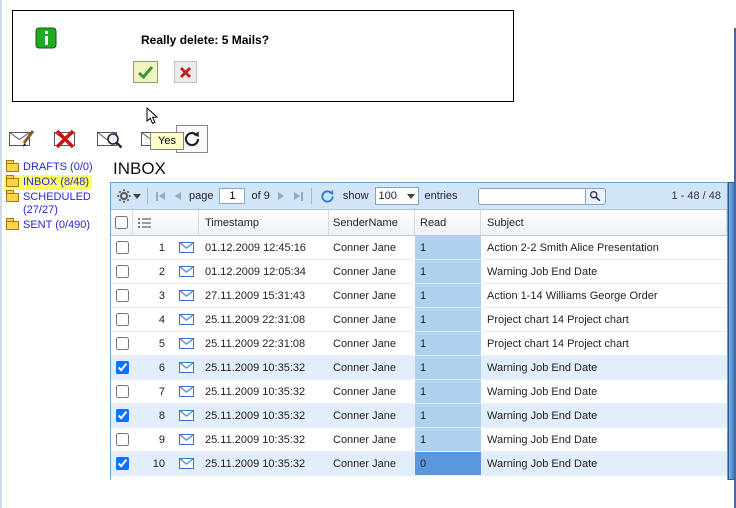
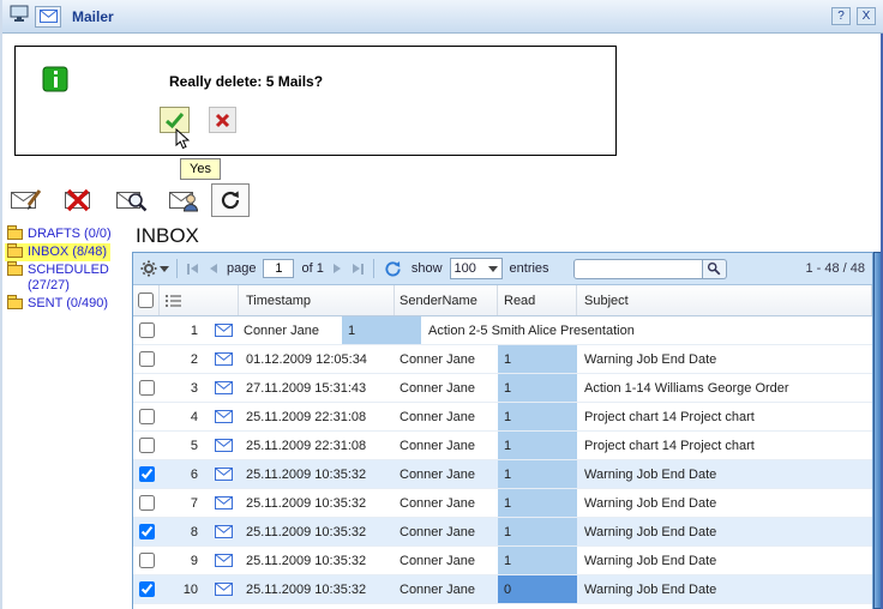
+ Mailer
+ ?
+ X
  Really delete: 5 Mails?
  Yes
  DRAFTS (0/0)
  INBOX (8/48)
  SCHEDULED (27/27)
  SENT (0/490)
  INBOX
  page
  1
- of 9
+ of 1
  show
  100
  entries
  1 - 48 / 48
  Timestamp
  SenderName
  Read
  Subject
  1
- 01.12.2009 12:45:16
  Conner Jane
  1
- Action 2-2 Smith Alice Presentation
+ Action 2-5 Smith Alice Presentation
  2
  01.12.2009 12:05:34
  Conner Jane
  1
  Warning Job End Date
  3
  27.11.2009 15:31:43
  Conner Jane
  1
  Action 1-14 Williams George Order
  4
  25.11.2009 22:31:08
  Conner Jane
  1
  Project chart 14 Project chart
  5
  25.11.2009 22:31:08
  Conner Jane
  1
  Project chart 14 Project chart
  6
  25.11.2009 10:35:32
  Conner Jane
  1
  Warning Job End Date
  7
  25.11.2009 10:35:32
  Conner Jane
  1
  Warning Job End Date
  8
  25.11.2009 10:35:32
  Conner Jane
  1
  Warning Job End Date
  9
  25.11.2009 10:35:32
  Conner Jane
  1
  Warning Job End Date
  10
  25.11.2009 10:35:32
  Conner Jane
  0
  Warning Job End Date
